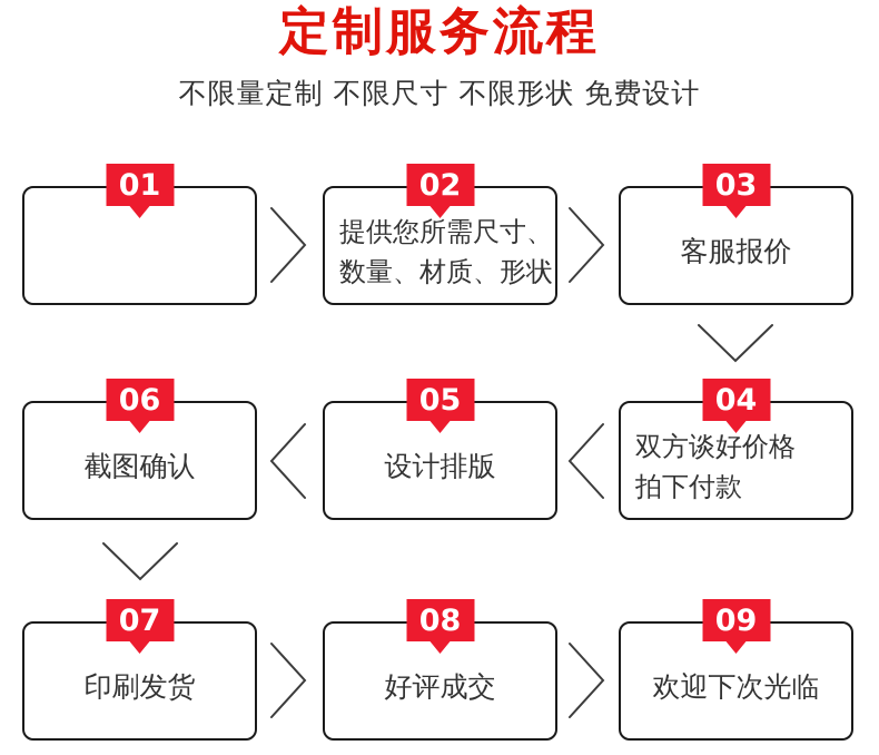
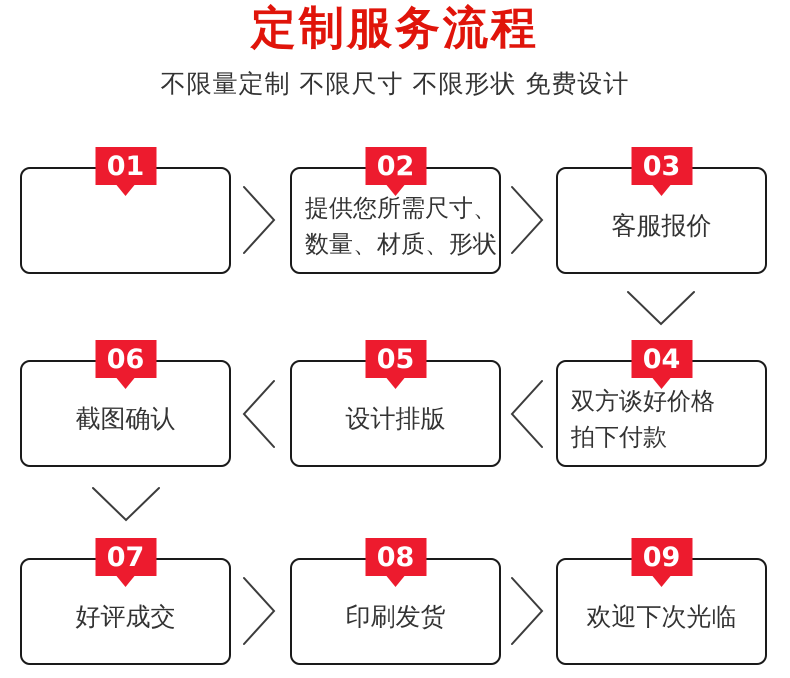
  定制服务流程
  不限量定制 不限尺寸 不限形状 免费设计
  01
  02
  提供您所需尺寸、
  数量、材质、形状
  03
  客服报价
  04
  双方谈好价格
  拍下付款
  05
  设计排版
  06
  截图确认
  07
- 印刷发货
+ 好评成交
  08
- 好评成交
+ 印刷发货
  09
  欢迎下次光临
